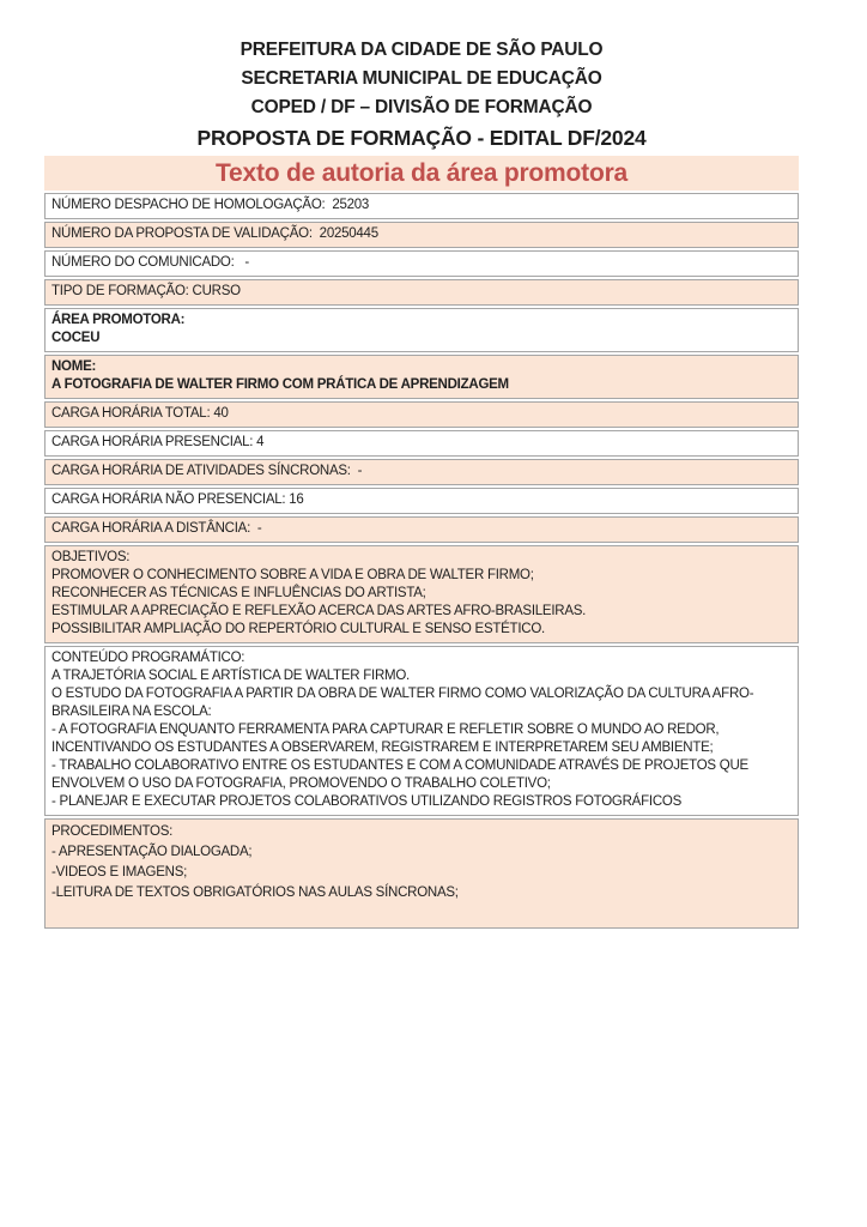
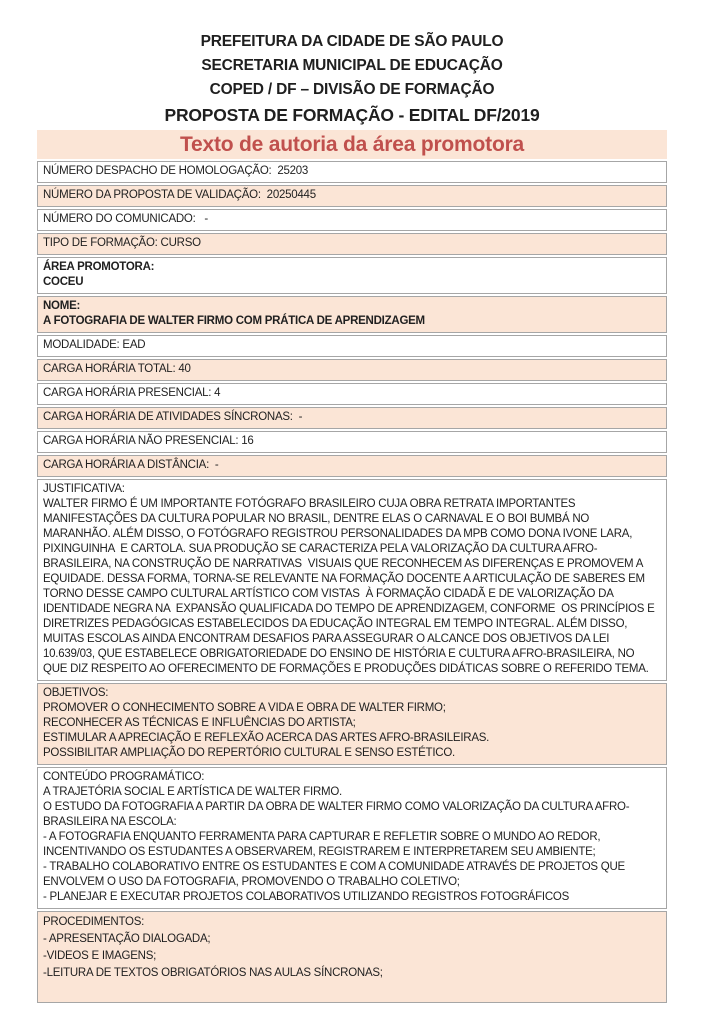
  PREFEITURA DA CIDADE DE SÃO PAULO
  SECRETARIA MUNICIPAL DE EDUCAÇÃO
  COPED / DF – DIVISÃO DE FORMAÇÃO
- PROPOSTA DE FORMAÇÃO - EDITAL DF/2024
+ PROPOSTA DE FORMAÇÃO - EDITAL DF/2019
  Texto de autoria da área promotora
  NÚMERO DESPACHO DE HOMOLOGAÇÃO: 25203
  NÚMERO DA PROPOSTA DE VALIDAÇÃO: 20250445
  NÚMERO DO COMUNICADO: -
  TIPO DE FORMAÇÃO: CURSO
  ÁREA PROMOTORA:
  COCEU
  NOME:
  A FOTOGRAFIA DE WALTER FIRMO COM PRÁTICA DE APRENDIZAGEM
+ MODALIDADE: EAD
  CARGA HORÁRIA TOTAL: 40
  CARGA HORÁRIA PRESENCIAL: 4
  CARGA HORÁRIA DE ATIVIDADES SÍNCRONAS: -
  CARGA HORÁRIA NÃO PRESENCIAL: 16
  CARGA HORÁRIA A DISTÂNCIA: -
+ JUSTIFICATIVA:
+ WALTER FIRMO É UM IMPORTANTE FOTÓGRAFO BRASILEIRO CUJA OBRA RETRATA IMPORTANTES
+ MANIFESTAÇÕES DA CULTURA POPULAR NO BRASIL, DENTRE ELAS O CARNAVAL E O BOI BUMBÁ NO
+ MARANHÃO. ALÉM DISSO, O FOTÓGRAFO REGISTROU PERSONALIDADES DA MPB COMO DONA IVONE LARA,
+ PIXINGUINHA E CARTOLA. SUA PRODUÇÃO SE CARACTERIZA PELA VALORIZAÇÃO DA CULTURA AFRO-
+ BRASILEIRA, NA CONSTRUÇÃO DE NARRATIVAS VISUAIS QUE RECONHECEM AS DIFERENÇAS E PROMOVEM A
+ EQUIDADE. DESSA FORMA, TORNA-SE RELEVANTE NA FORMAÇÃO DOCENTE A ARTICULAÇÃO DE SABERES EM
+ TORNO DESSE CAMPO CULTURAL ARTÍSTICO COM VISTAS À FORMAÇÃO CIDADÃ E DE VALORIZAÇÃO DA
+ IDENTIDADE NEGRA NA EXPANSÃO QUALIFICADA DO TEMPO DE APRENDIZAGEM, CONFORME OS PRINCÍPIOS E
+ DIRETRIZES PEDAGÓGICAS ESTABELECIDOS DA EDUCAÇÃO INTEGRAL EM TEMPO INTEGRAL. ALÉM DISSO,
+ MUITAS ESCOLAS AINDA ENCONTRAM DESAFIOS PARA ASSEGURAR O ALCANCE DOS OBJETIVOS DA LEI
+ 10.639/03, QUE ESTABELECE OBRIGATORIEDADE DO ENSINO DE HISTÓRIA E CULTURA AFRO-BRASILEIRA, NO
+ QUE DIZ RESPEITO AO OFERECIMENTO DE FORMAÇÕES E PRODUÇÕES DIDÁTICAS SOBRE O REFERIDO TEMA.
  OBJETIVOS:
  PROMOVER O CONHECIMENTO SOBRE A VIDA E OBRA DE WALTER FIRMO;
  RECONHECER AS TÉCNICAS E INFLUÊNCIAS DO ARTISTA;
  ESTIMULAR A APRECIAÇÃO E REFLEXÃO ACERCA DAS ARTES AFRO-BRASILEIRAS.
  POSSIBILITAR AMPLIAÇÃO DO REPERTÓRIO CULTURAL E SENSO ESTÉTICO.
  CONTEÚDO PROGRAMÁTICO:
  A TRAJETÓRIA SOCIAL E ARTÍSTICA DE WALTER FIRMO.
  O ESTUDO DA FOTOGRAFIA A PARTIR DA OBRA DE WALTER FIRMO COMO VALORIZAÇÃO DA CULTURA AFRO-
  BRASILEIRA NA ESCOLA:
  - A FOTOGRAFIA ENQUANTO FERRAMENTA PARA CAPTURAR E REFLETIR SOBRE O MUNDO AO REDOR,
  INCENTIVANDO OS ESTUDANTES A OBSERVAREM, REGISTRAREM E INTERPRETAREM SEU AMBIENTE;
  - TRABALHO COLABORATIVO ENTRE OS ESTUDANTES E COM A COMUNIDADE ATRAVÉS DE PROJETOS QUE
  ENVOLVEM O USO DA FOTOGRAFIA, PROMOVENDO O TRABALHO COLETIVO;
  - PLANEJAR E EXECUTAR PROJETOS COLABORATIVOS UTILIZANDO REGISTROS FOTOGRÁFICOS
  PROCEDIMENTOS:
  - APRESENTAÇÃO DIALOGADA;
  -VIDEOS E IMAGENS;
  -LEITURA DE TEXTOS OBRIGATÓRIOS NAS AULAS SÍNCRONAS;
